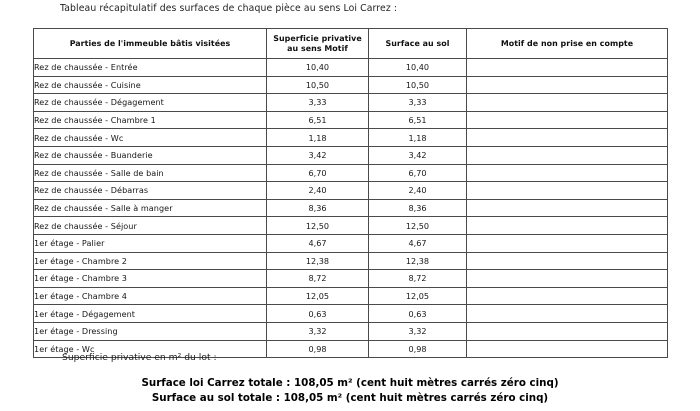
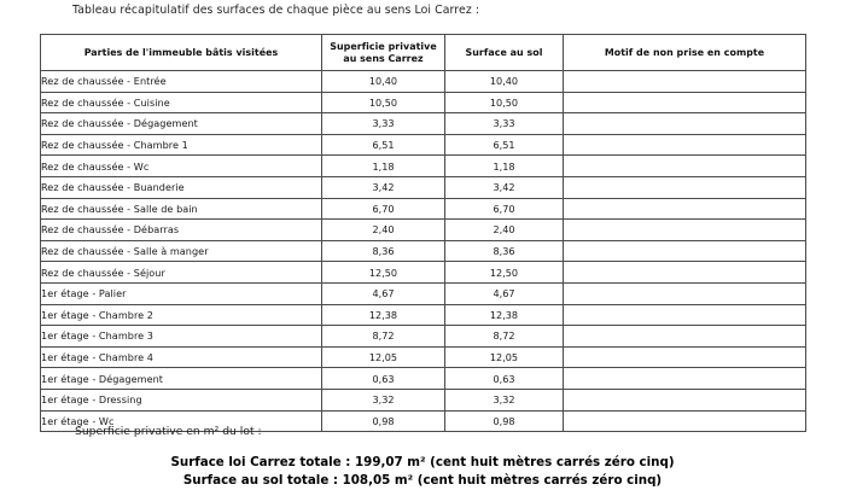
  Tableau récapitulatif des surfaces de chaque pièce au sens Loi Carrez :
- Parties de l'immeuble bâtis visitées	Superficie privative au sens Motif	Surface au sol	Motif de non prise en compte
+ Parties de l'immeuble bâtis visitées	Superficie privative au sens Carrez	Surface au sol	Motif de non prise en compte
  Rez de chaussée - Entrée	10,40	10,40
  Rez de chaussée - Cuisine	10,50	10,50
  Rez de chaussée - Dégagement	3,33	3,33
  Rez de chaussée - Chambre 1	6,51	6,51
  Rez de chaussée - Wc	1,18	1,18
  Rez de chaussée - Buanderie	3,42	3,42
  Rez de chaussée - Salle de bain	6,70	6,70
  Rez de chaussée - Débarras	2,40	2,40
  Rez de chaussée - Salle à manger	8,36	8,36
  Rez de chaussée - Séjour	12,50	12,50
  1er étage - Palier	4,67	4,67
  1er étage - Chambre 2	12,38	12,38
  1er étage - Chambre 3	8,72	8,72
  1er étage - Chambre 4	12,05	12,05
  1er étage - Dégagement	0,63	0,63
  1er étage - Dressing	3,32	3,32
  1er étage - Wc	0,98	0,98
  Superficie privative en m² du lot :
- Surface loi Carrez totale : 108,05 m² (cent huit mètres carrés zéro cinq)
+ Surface loi Carrez totale : 199,07 m² (cent huit mètres carrés zéro cinq)
  Surface au sol totale : 108,05 m² (cent huit mètres carrés zéro cinq)
